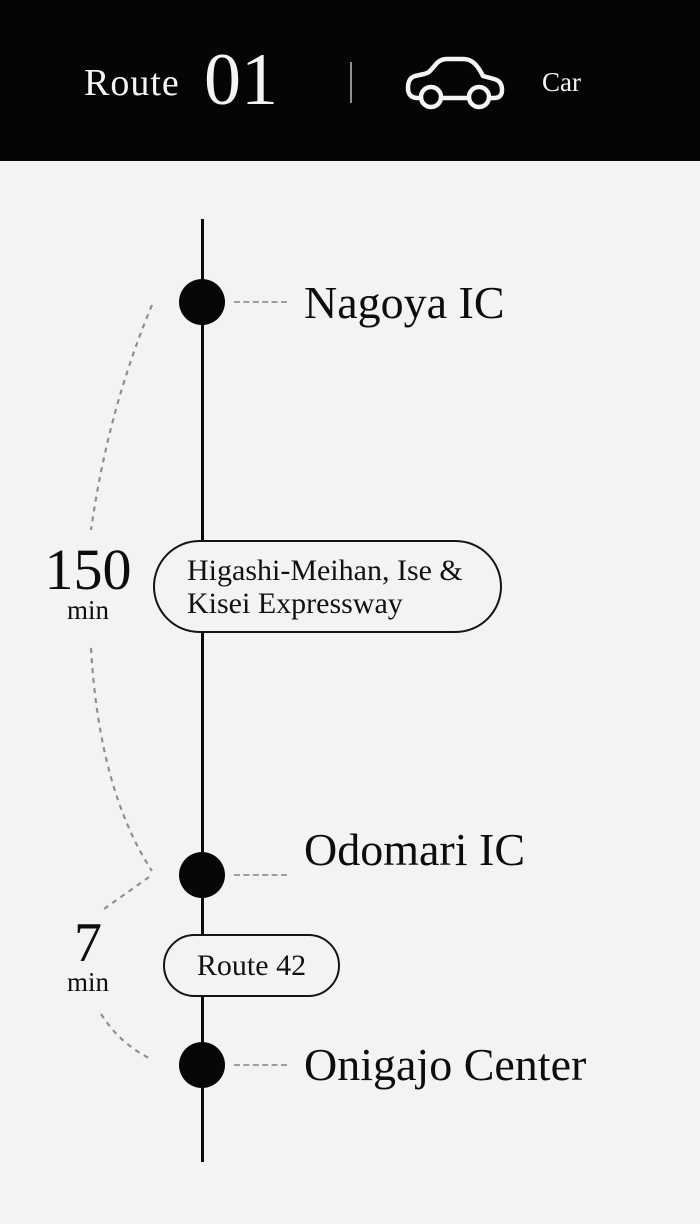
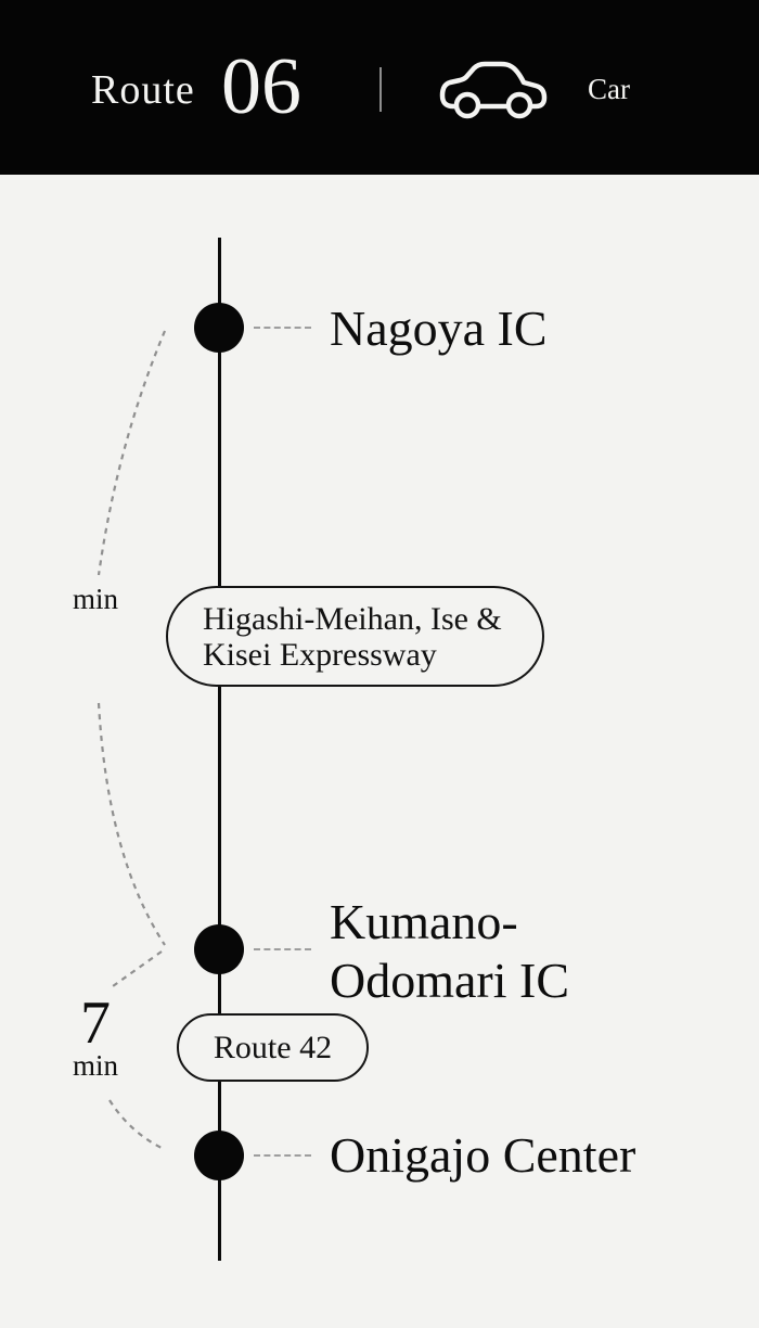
  Route
- 01
+ 06
  Car
  Nagoya IC
+ Kumano-
  Odomari IC
  Onigajo Center
  Higashi-Meihan, Ise &
  Kisei Expressway
  Route 42
- 150
  min
  7
  min
